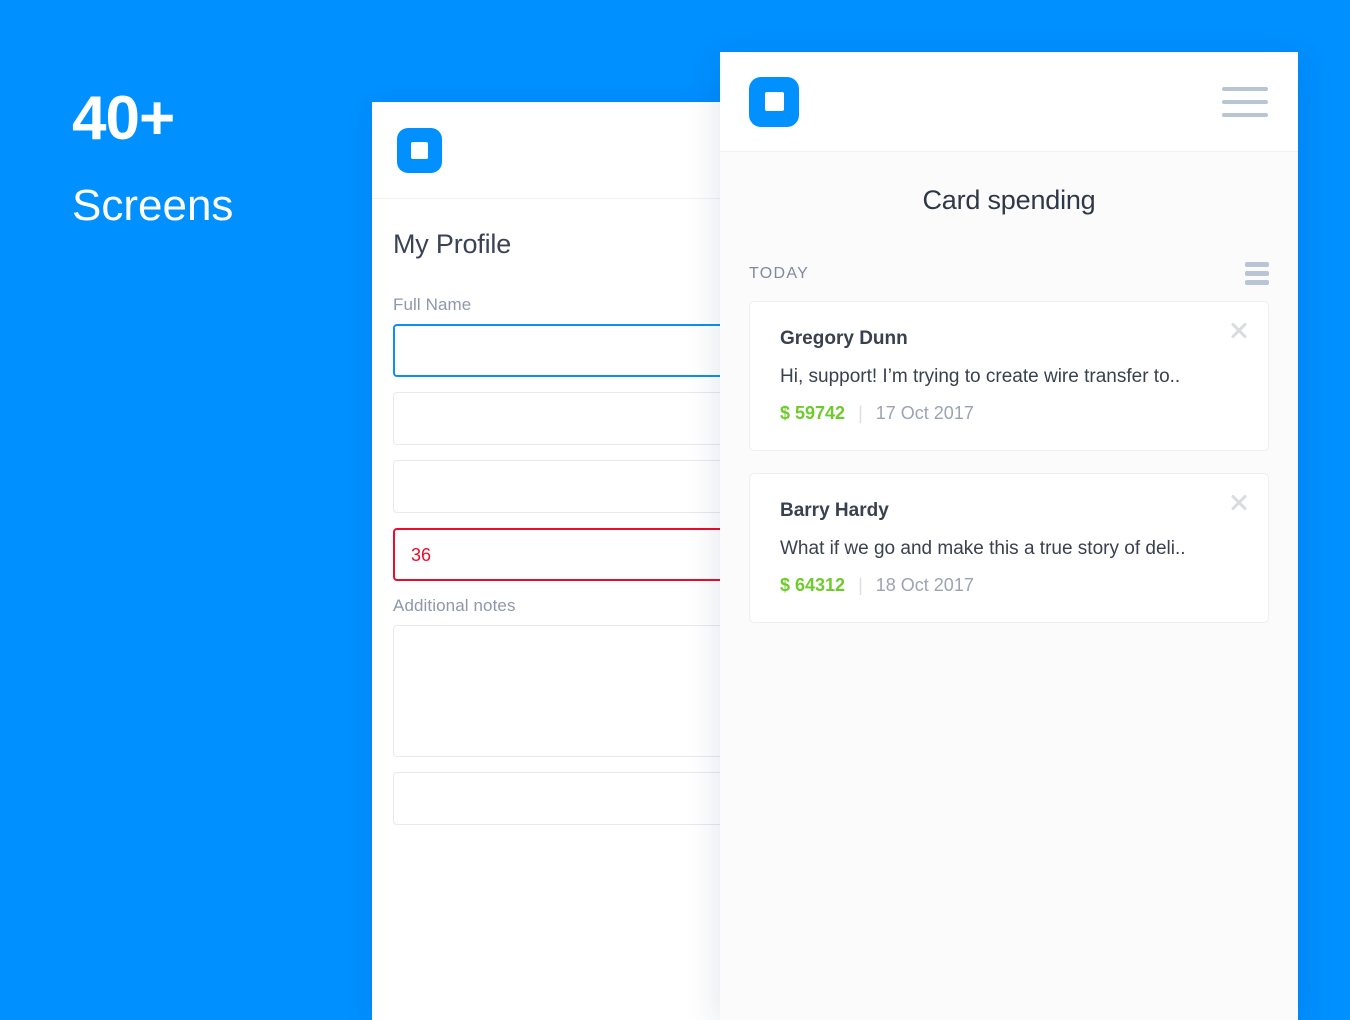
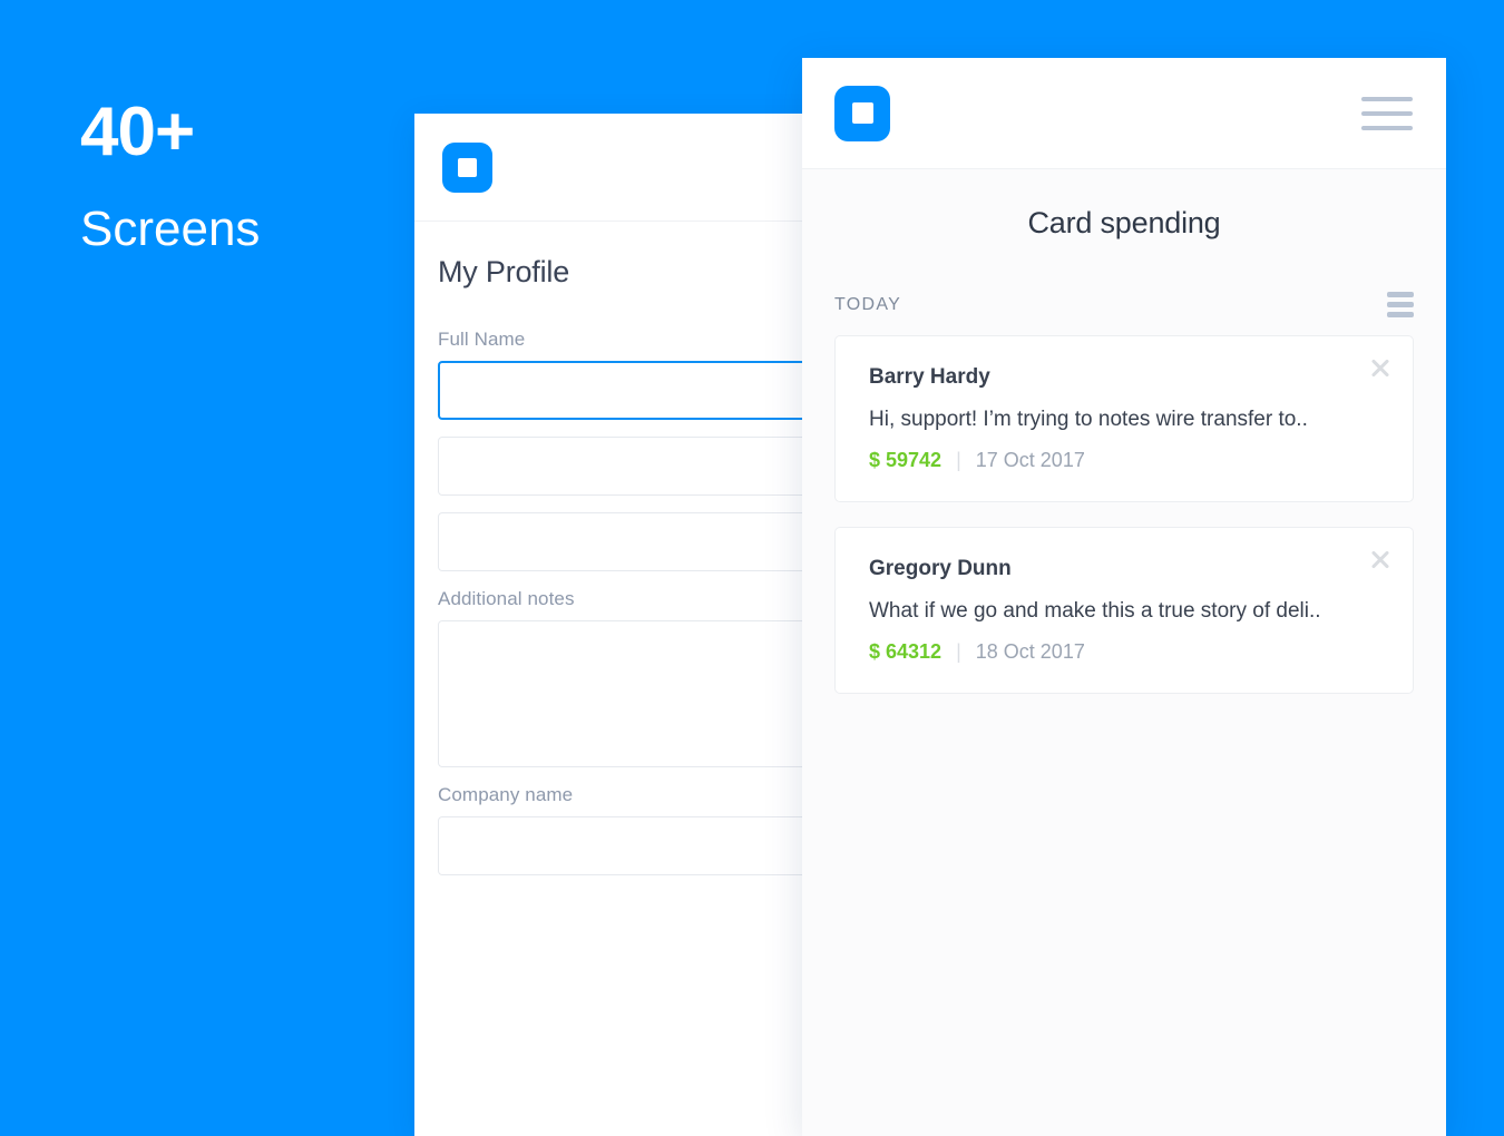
  40+
  Screens
  My Profile
  Full Name
- 36
  Additional notes
+ Company name
  Card spending
  TODAY
- Gregory Dunn
+ Barry Hardy
- Hi, support! I’m trying to create wire transfer to..
+ Hi, support! I’m trying to notes wire transfer to..
  $ 59742
  |
  17 Oct 2017
- Barry Hardy
+ Gregory Dunn
  What if we go and make this a true story of deli..
  $ 64312
  |
  18 Oct 2017
